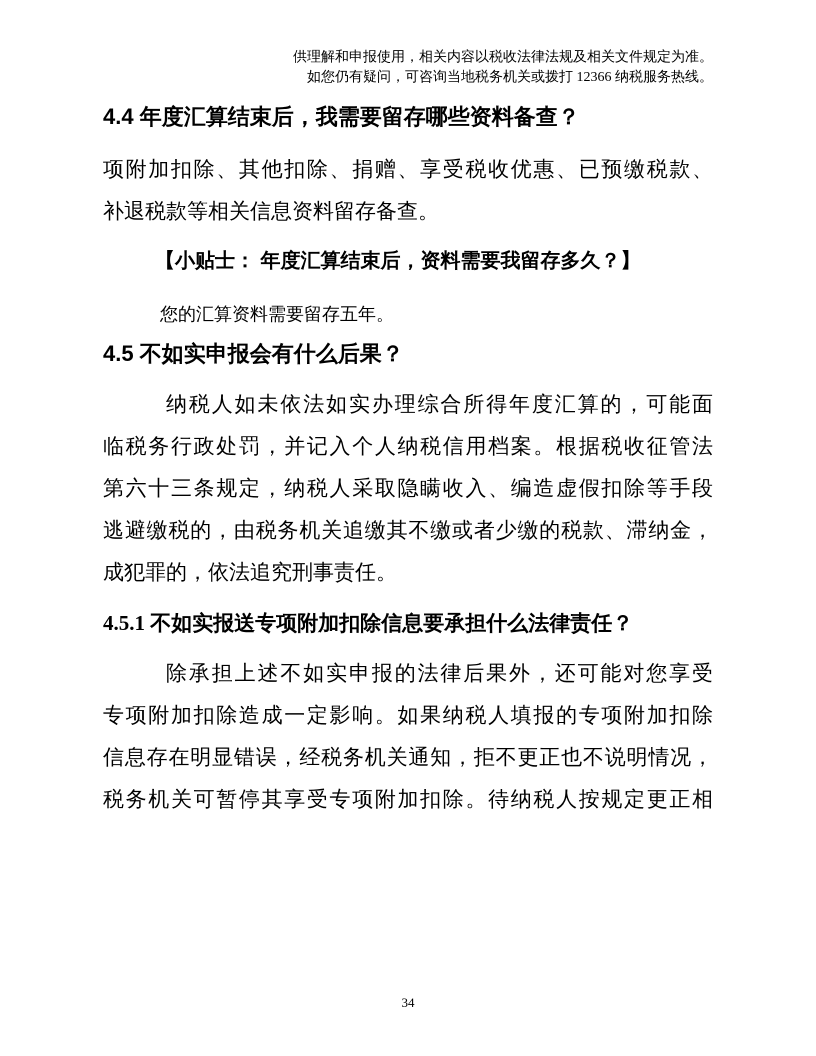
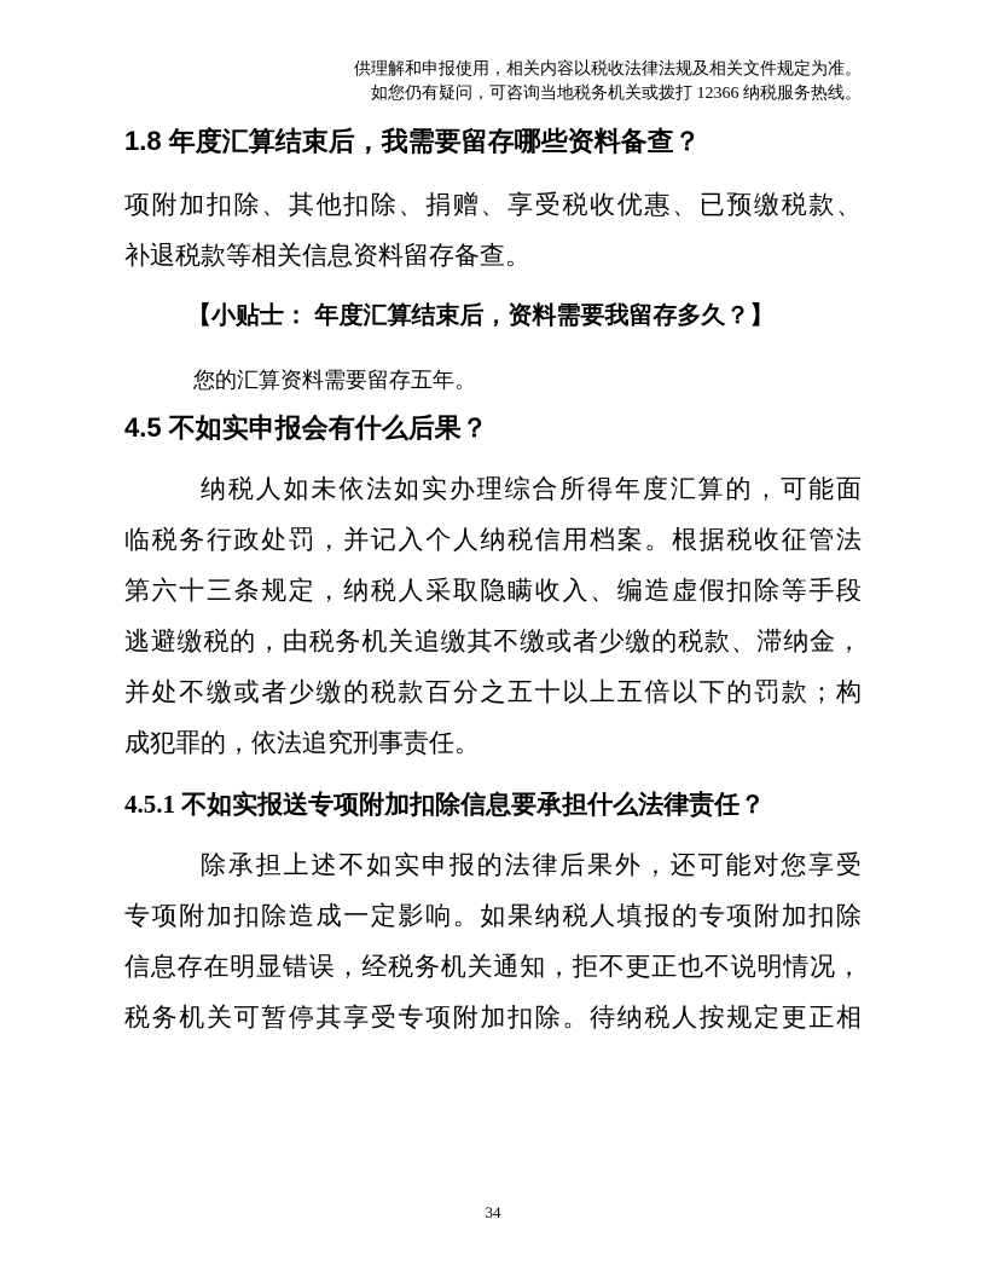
  供理解和申报使用，相关内容以税收法律法规及相关文件规定为准。
  如您仍有疑问，可咨询当地税务机关或拨打 12366 纳税服务热线。
- 4.4 年度汇算结束后，我需要留存哪些资料备查？
+ 1.8 年度汇算结束后，我需要留存哪些资料备查？
  项附加扣除、其他扣除、捐赠、享受税收优惠、已预缴税款、
  补退税款等相关信息资料留存备查。
  【小贴士： 年度汇算结束后，资料需要我留存多久？】
  您的汇算资料需要留存五年。
  4.5 不如实申报会有什么后果？
  纳税人如未依法如实办理综合所得年度汇算的，可能面
  临税务行政处罚，并记入个人纳税信用档案。根据税收征管法
  第六十三条规定，纳税人采取隐瞒收入、编造虚假扣除等手段
  逃避缴税的，由税务机关追缴其不缴或者少缴的税款、滞纳金，
+ 并处不缴或者少缴的税款百分之五十以上五倍以下的罚款；构
  成犯罪的，依法追究刑事责任。
  4.5.1 不如实报送专项附加扣除信息要承担什么法律责任？
  除承担上述不如实申报的法律后果外，还可能对您享受
  专项附加扣除造成一定影响。如果纳税人填报的专项附加扣除
  信息存在明显错误，经税务机关通知，拒不更正也不说明情况，
  税务机关可暂停其享受专项附加扣除。待纳税人按规定更正相
  34
